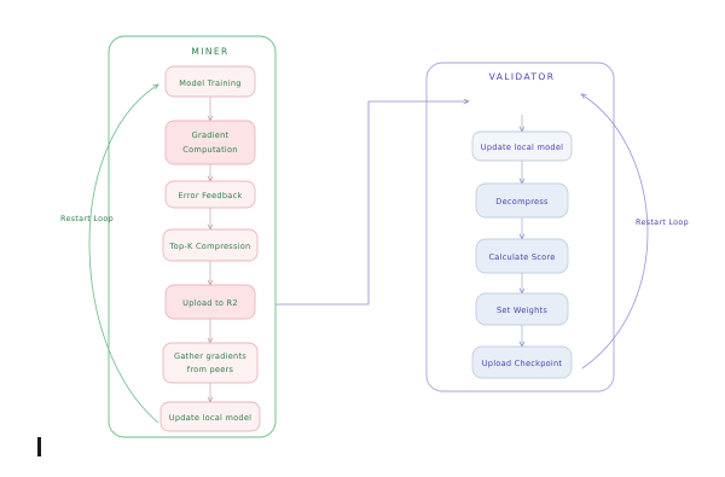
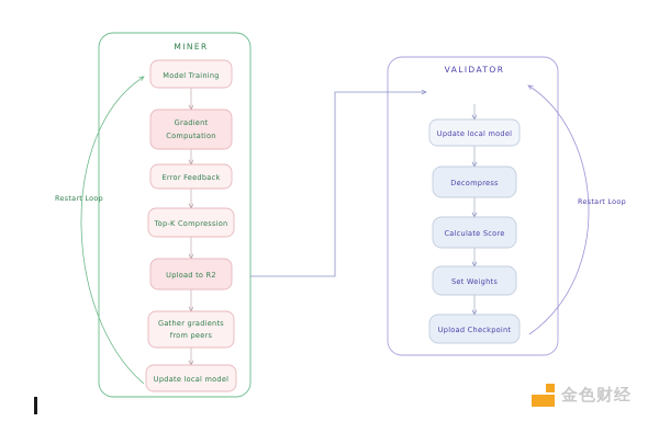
  Model Training
  Gradient
  Computation
  Error Feedback
  Top-K Compression
  Upload to R2
  Gather gradients
  from peers
  Update local model
  Update local model
  Decompress
  Calculate Score
  Set Weights
  Upload Checkpoint
  MINER
  VALIDATOR
  Restart Loop
  Restart Loop
+ 金色财经
